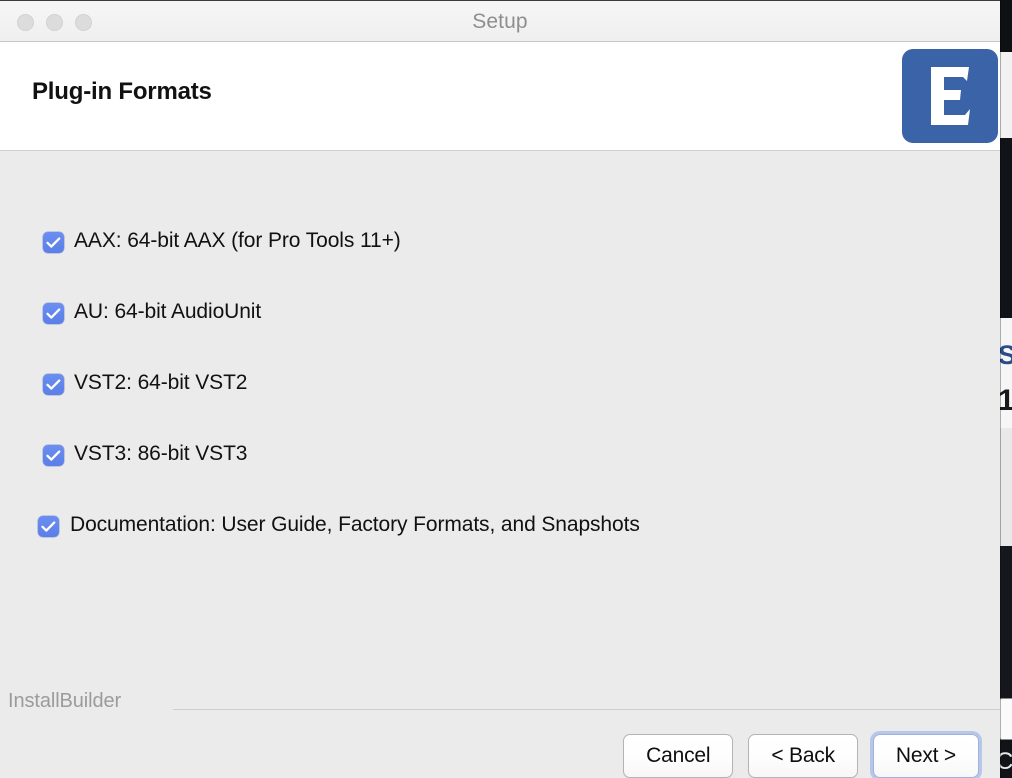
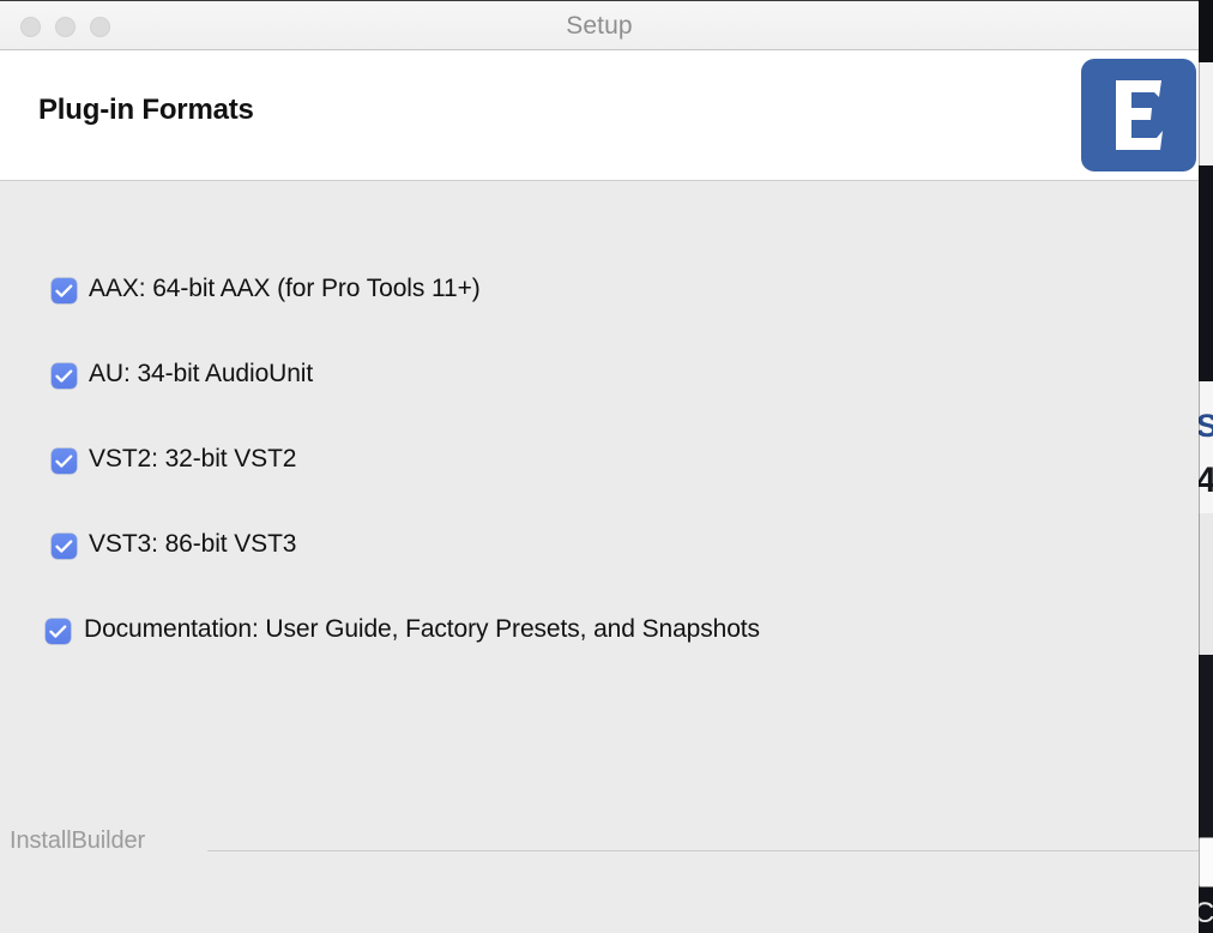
  S
- 1
+ 4
  C
  Setup
  Plug-in Formats
  AAX: 64-bit AAX (for Pro Tools 11+)
- AU: 64-bit AudioUnit
+ AU: 34-bit AudioUnit
- VST2: 64-bit VST2
+ VST2: 32-bit VST2
  VST3: 86-bit VST3
- Documentation: User Guide, Factory Formats, and Snapshots
+ Documentation: User Guide, Factory Presets, and Snapshots
  InstallBuilder
- Cancel
- < Back
- Next >
